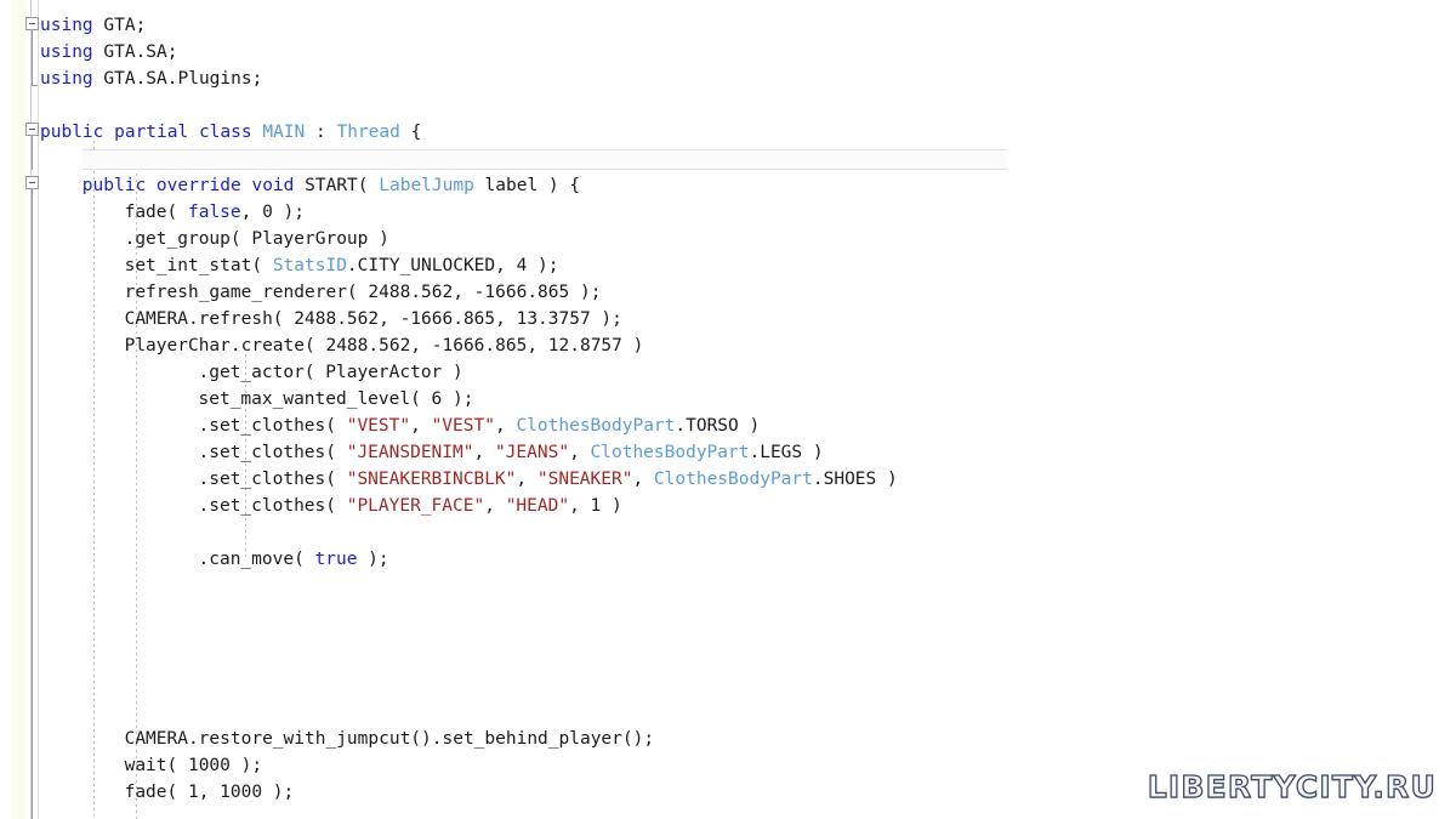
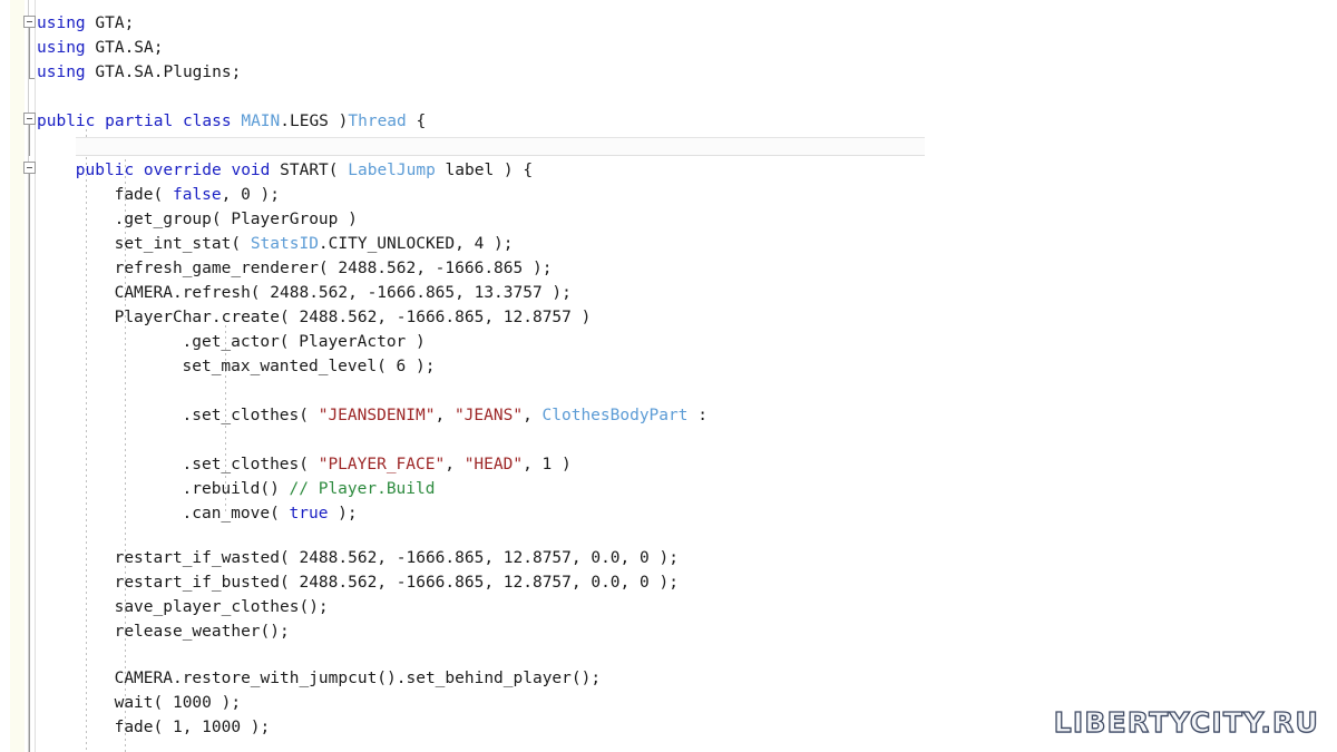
  using GTA;
  using GTA.SA;
  using GTA.SA.Plugins;
- public partial class MAIN : Thread {
+ public partial class MAIN.LEGS )Thread {
  public override void START( LabelJump label ) {
  fade( false, 0 );
  .get_group( PlayerGroup )
  set_int_stat( StatsID.CITY_UNLOCKED, 4 );
  refresh_game_renderer( 2488.562, -1666.865 );
  CAMERA.refresh( 2488.562, -1666.865, 13.3757 );
  PlayerChar.create( 2488.562, -1666.865, 12.8757 )
  .get_actor( PlayerActor )
  set_max_wanted_level( 6 );
- .set_clothes( "VEST", "VEST", ClothesBodyPart.TORSO )
- .set_clothes( "JEANSDENIM", "JEANS", ClothesBodyPart.LEGS )
+ .set_clothes( "JEANSDENIM", "JEANS", ClothesBodyPart :
- .set_clothes( "SNEAKERBINCBLK", "SNEAKER", ClothesBodyPart.SHOES )
  .set_clothes( "PLAYER_FACE", "HEAD", 1 )
+ .rebuild() // Player.Build
  .can_move( true );
+ restart_if_wasted( 2488.562, -1666.865, 12.8757, 0.0, 0 );
+ restart_if_busted( 2488.562, -1666.865, 12.8757, 0.0, 0 );
+ save_player_clothes();
+ release_weather();
  CAMERA.restore_with_jumpcut().set_behind_player();
  wait( 1000 );
  fade( 1, 1000 );
  LIBERTYCITY.RU
